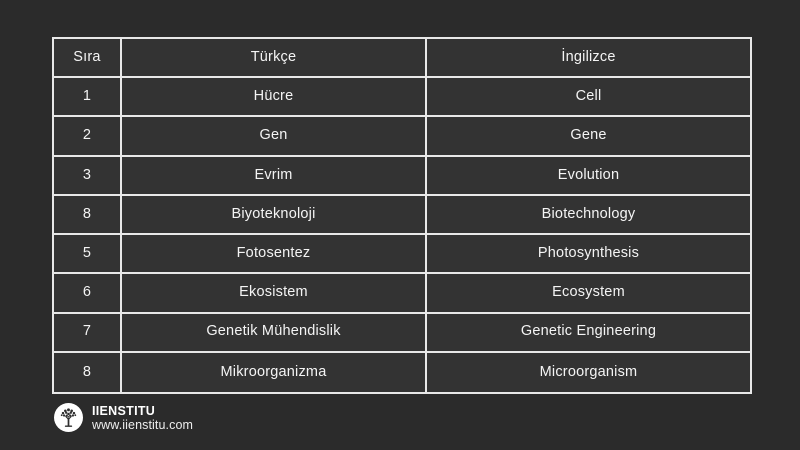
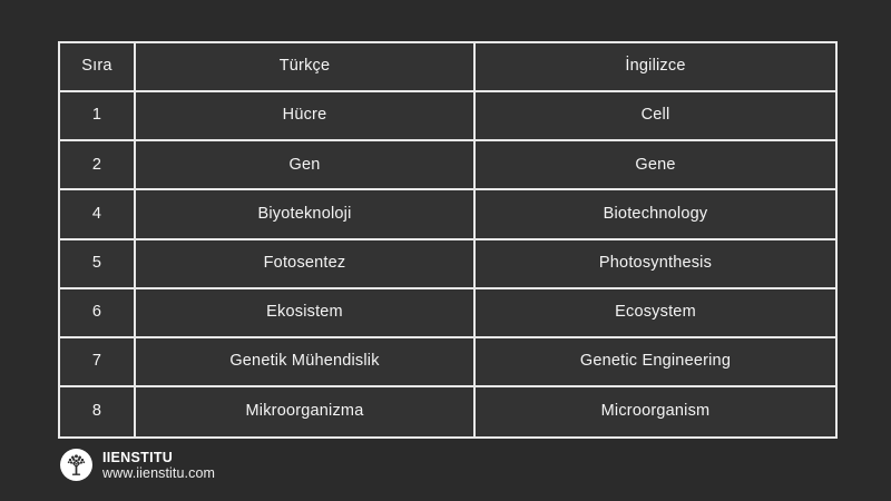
  Sıra	Türkçe	İngilizce
  1	Hücre	Cell
  2	Gen	Gene
- 3	Evrim	Evolution
- 8	Biyoteknoloji	Biotechnology
+ 4	Biyoteknoloji	Biotechnology
  5	Fotosentez	Photosynthesis
  6	Ekosistem	Ecosystem
  7	Genetik Mühendislik	Genetic Engineering
  8	Mikroorganizma	Microorganism
  IIENSTITU
  www.iienstitu.com
